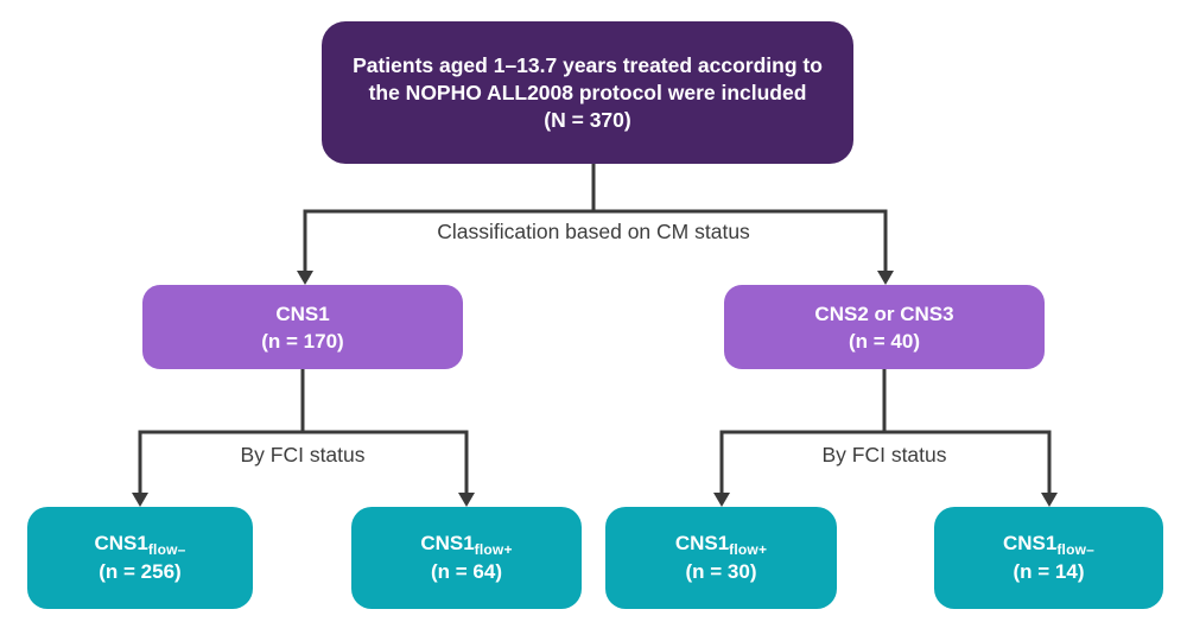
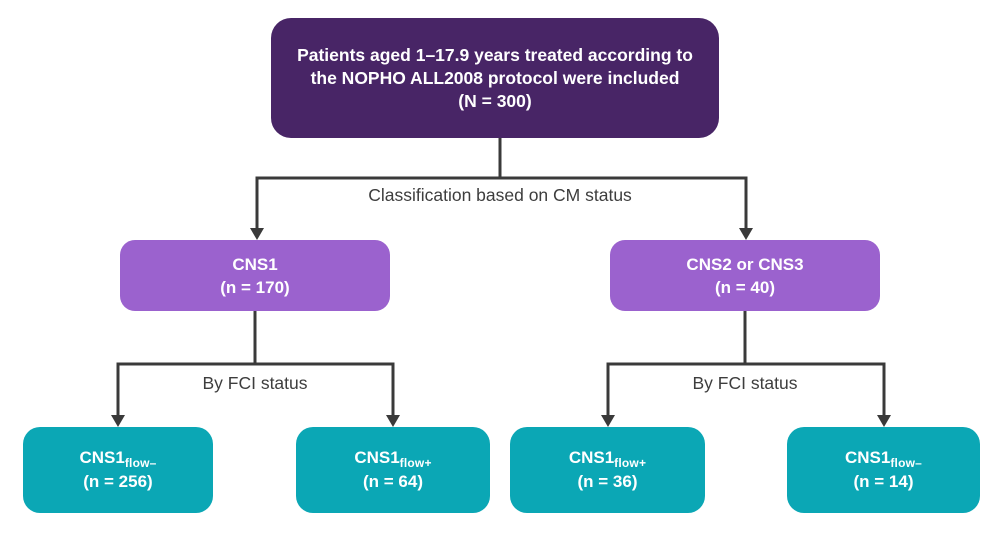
- Patients aged 1–13.7 years treated according to
+ Patients aged 1–17.9 years treated according to
  the NOPHO ALL2008 protocol were included
- (N = 370)
+ (N = 300)
  Classification based on CM status
  CNS1
  (n = 170)
  CNS2 or CNS3
  (n = 40)
  By FCI status
  By FCI status
  CNS1flow–
  (n = 256)
  CNS1flow+
  (n = 64)
  CNS1flow+
- (n = 30)
+ (n = 36)
  CNS1flow–
  (n = 14)
